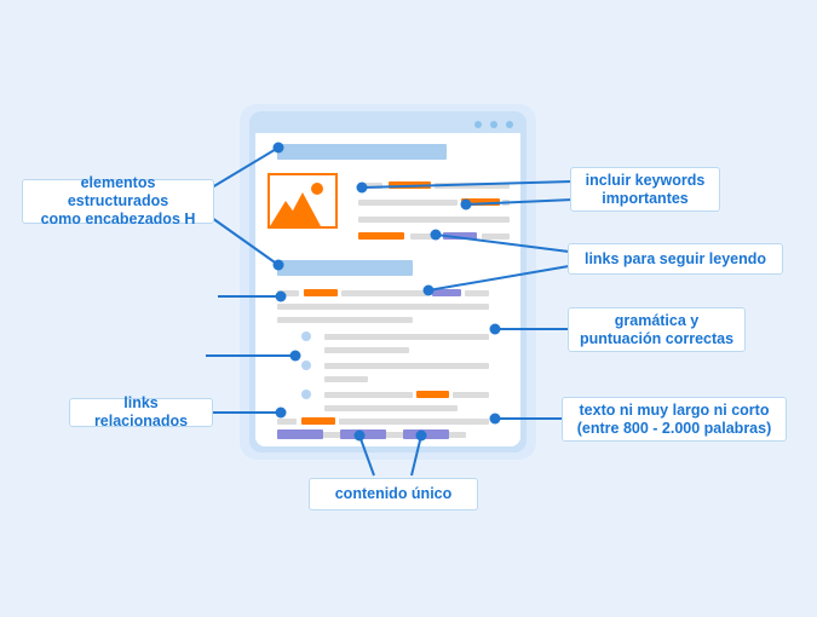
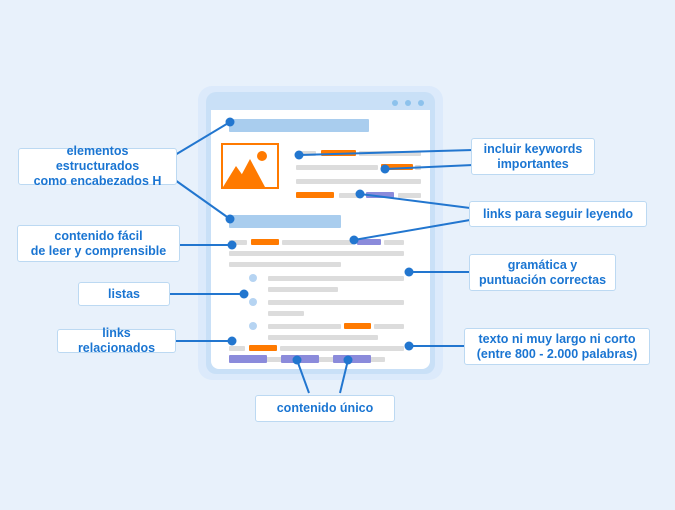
  elementos estructurados
  como encabezados H
+ contenido fácil
+ de leer y comprensible
+ listas
  links relacionados
  incluir keywords
  importantes
  links para seguir leyendo
  gramática y
  puntuación correctas
  texto ni muy largo ni corto
  (entre 800 - 2.000 palabras)
  contenido único
